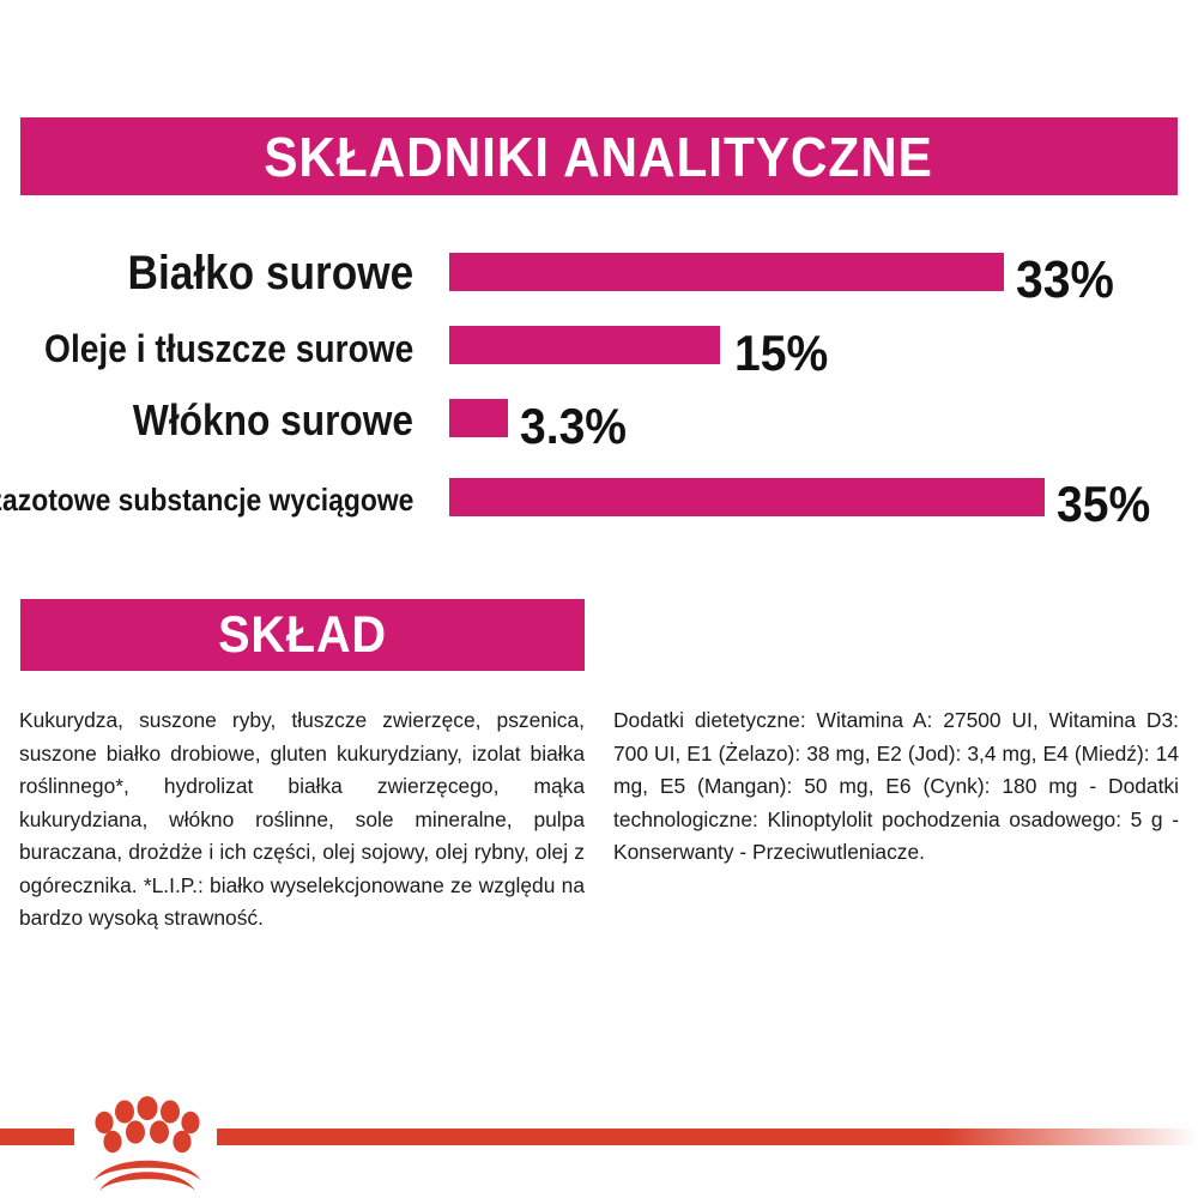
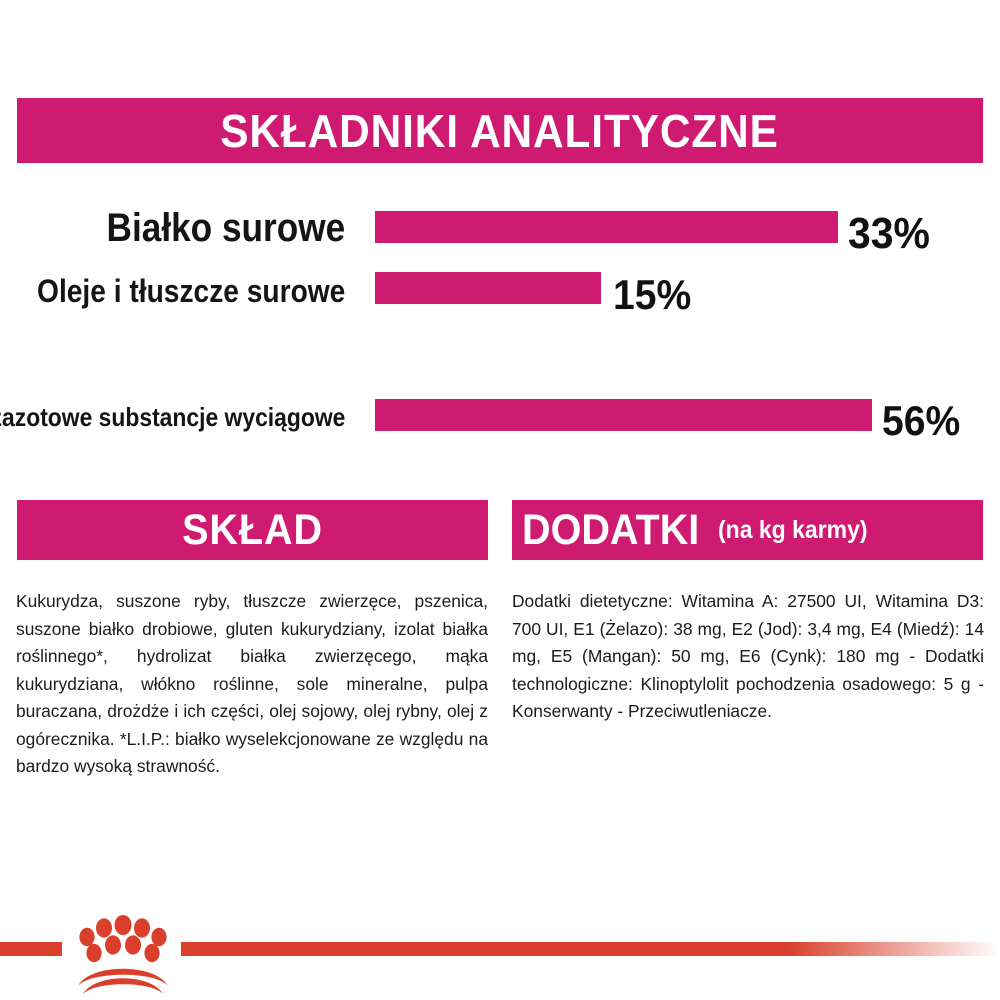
  SKŁADNIKI ANALITYCZNE
  Białko surowe
  33%
  Oleje i tłuszcze surowe
  15%
- Włókno surowe
- 3.3%
  azotowe substancje wyciągowe
- 35%
+ 56%
  SKŁAD
+ DODATKI
+ (na kg karmy)
  Kukurydza, suszone ryby, tłuszcze zwierzęce, pszenica, suszone białko drobiowe, gluten kukurydziany, izolat białka roślinnego*, hydrolizat białka zwierzęcego, mąka kukurydziana, włókno roślinne, sole mineralne, pulpa buraczana, drożdże i ich części, olej sojowy, olej rybny, olej z ogórecznika. *L.I.P.: białko wyselekcjonowane ze względu na bardzo wysoką strawność.
  Dodatki dietetyczne: Witamina A: 27500 UI, Witamina D3: 700 UI, E1 (Żelazo): 38 mg, E2 (Jod): 3,4 mg, E4 (Miedź): 14 mg, E5 (Mangan): 50 mg, E6 (Cynk): 180 mg - Dodatki technologiczne: Klinoptylolit pochodzenia osadowego: 5 g - Konserwanty - Przeciwutleniacze.
